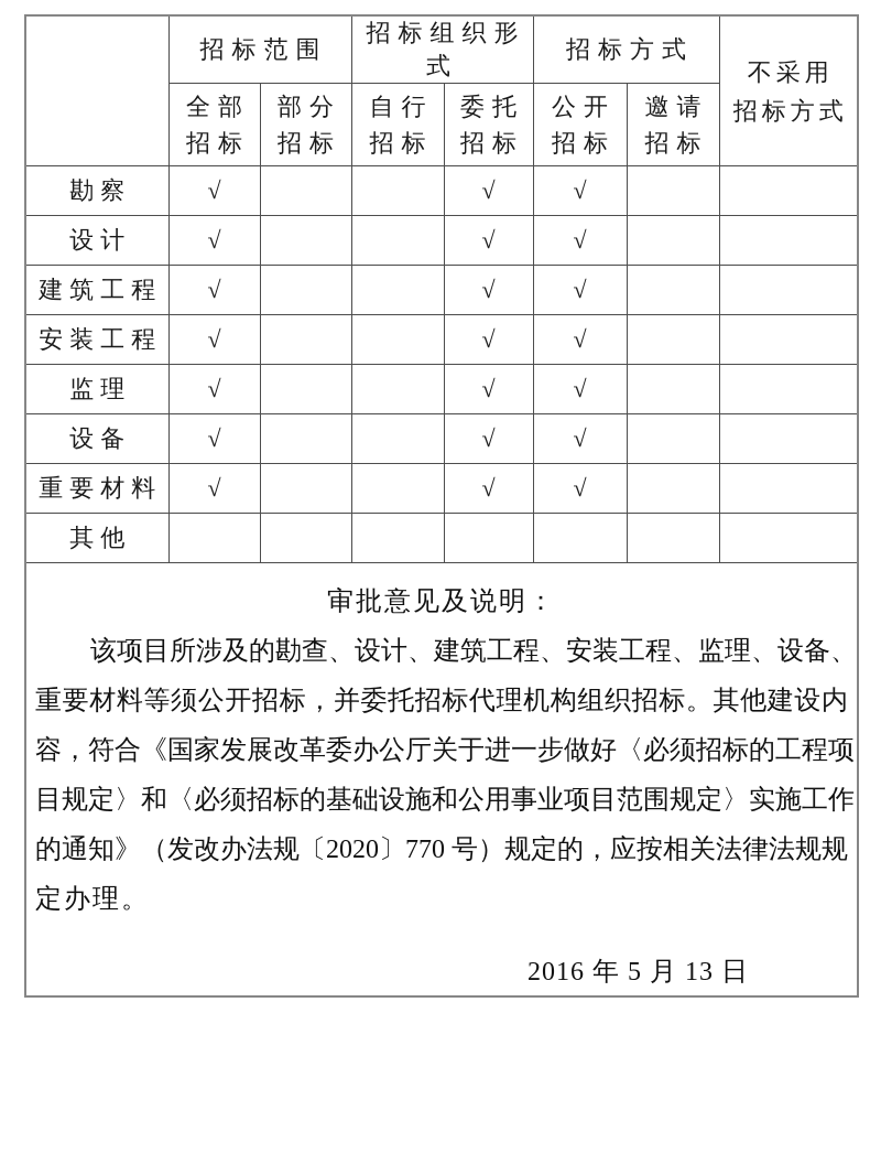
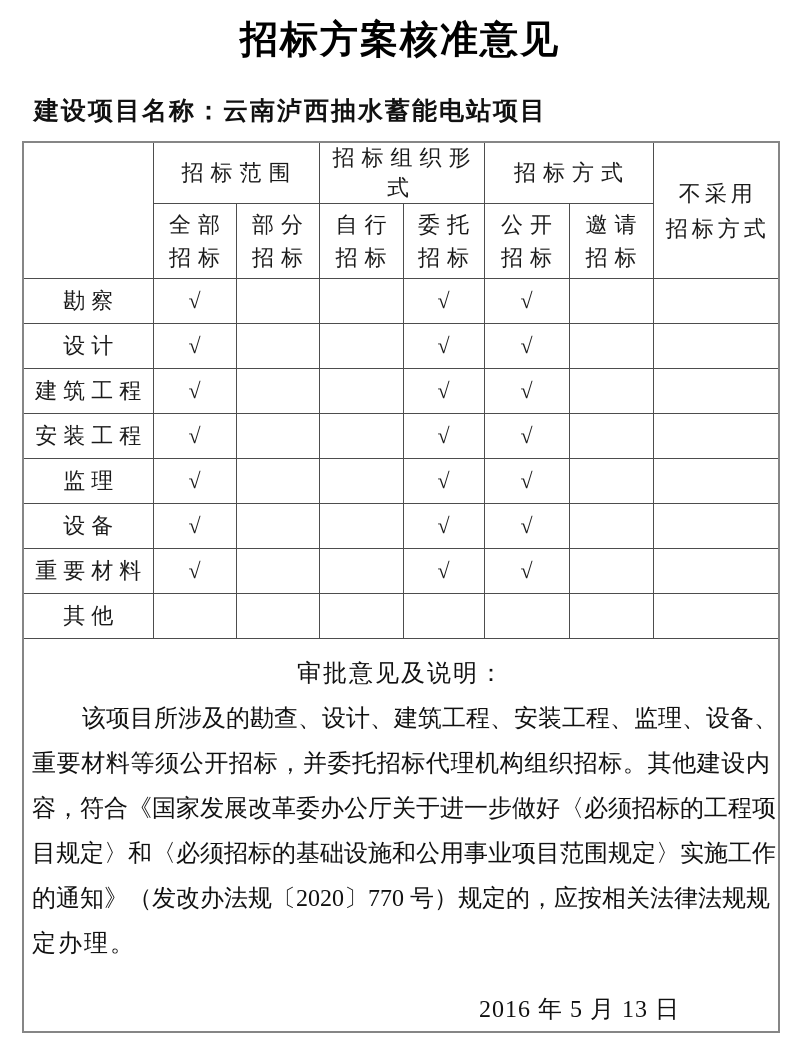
+ 招标方案核准意见
+ 建设项目名称：云南泸西抽水蓄能电站项目
  	招标范围	招标组织形式	招标方式	不采用 招标方式
  全部 招标	部分 招标	自行 招标	委托 招标	公开 招标	邀请 招标
  勘察	√			√	√
  设计	√			√	√
  建筑工程	√			√	√
  安装工程	√			√	√
  监理	√			√	√
  设备	√			√	√
  重要材料	√			√	√
  其他
  审批意见及说明： 该项目所涉及的勘查、设计、建筑工程、安装工程、监理、设备、 重要材料等须公开招标，并委托招标代理机构组织招标。其他建设内 容，符合《国家发展改革委办公厅关于进一步做好〈必须招标的工程项 目规定〉和〈必须招标的基础设施和公用事业项目范围规定〉实施工作 的通知》（发改办法规〔2020〕770 号）规定的，应按相关法律法规规 定办理。 2016 年 5 月 13 日
